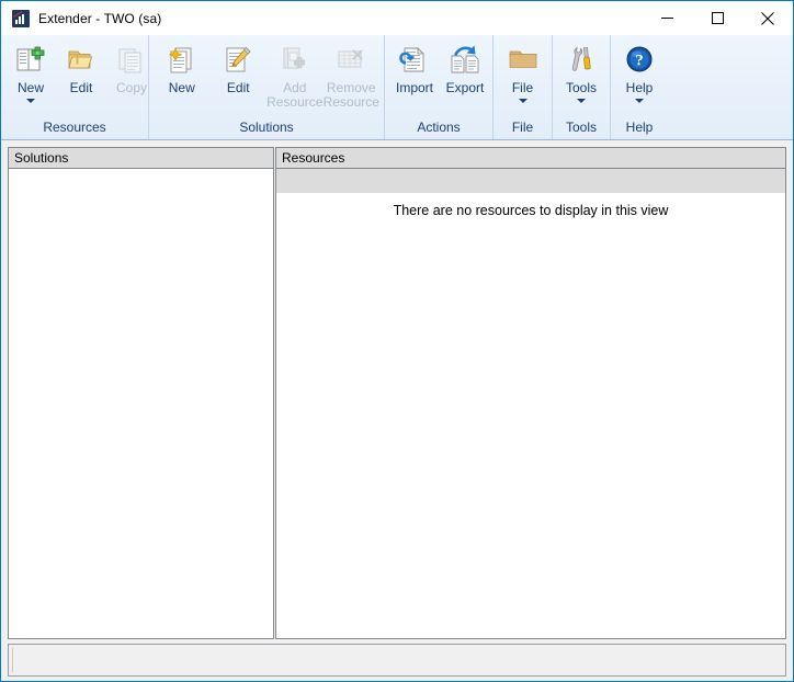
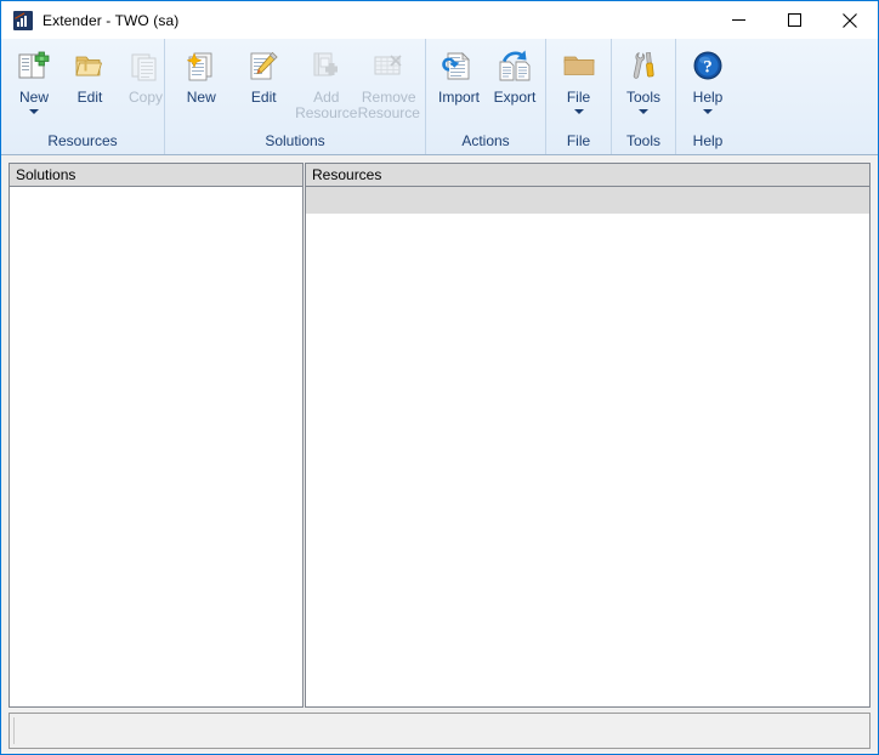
  Extender - TWO (sa)
  New
  Edit
  Copy
  Resources
  New
  Edit
  Add
  Resource
  Remove
  Resource
  Solutions
  Import
  Export
  Actions
  File
  File
  Tools
  Tools
  ?
  Help
  Help
  Solutions
  Resources
- There are no resources to display in this view
